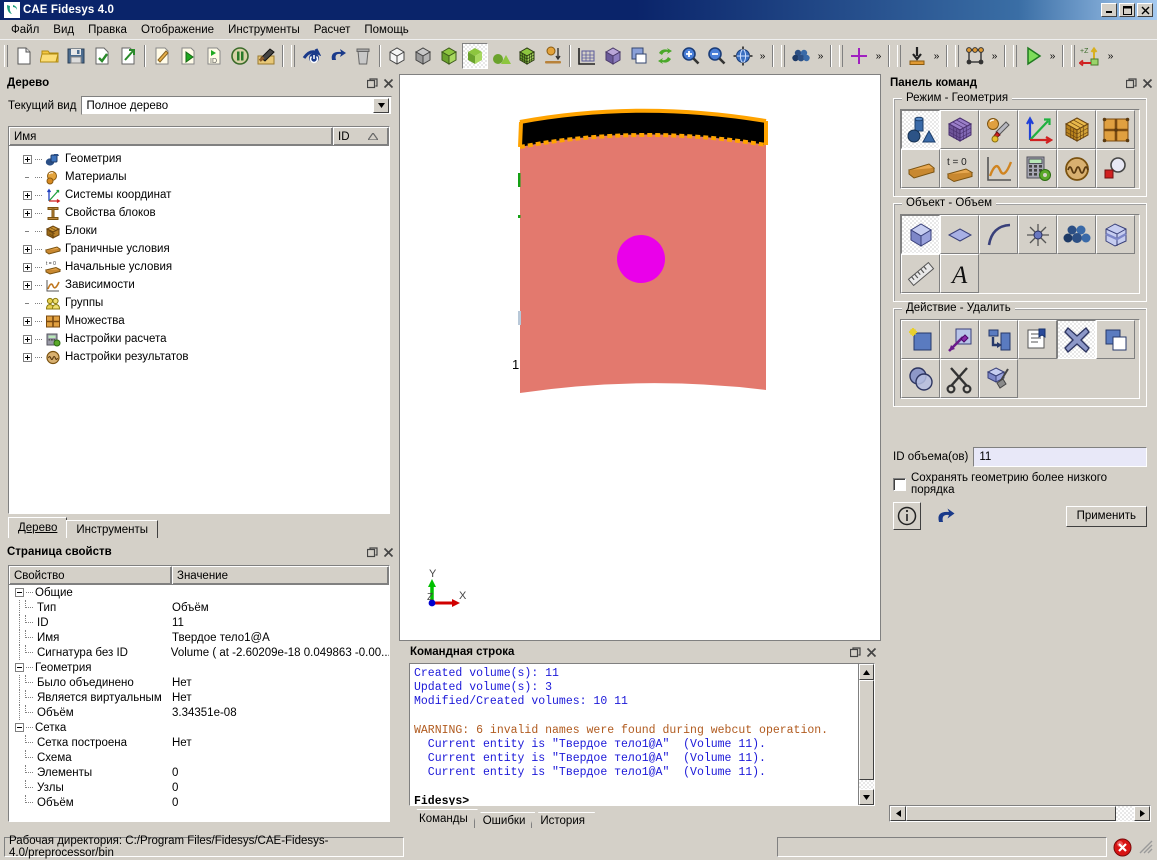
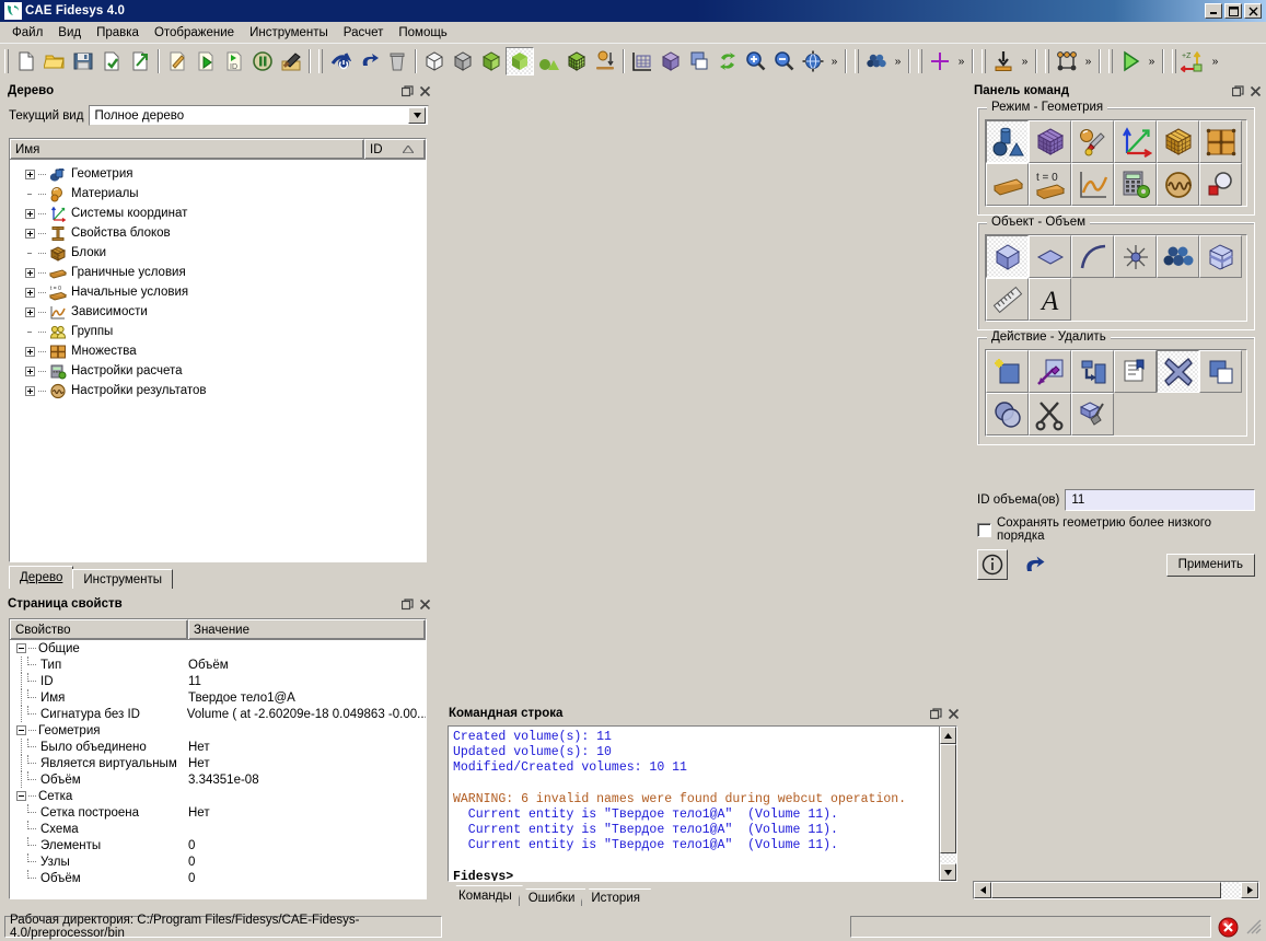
  CAE Fidesys 4.0
  Файл
  Вид
  Правка
  Отображение
  Инструменты
  Расчет
  Помощь
  »
  »
  »
  »
  »
  »
  »
  Дерево
  Текущий вид
  Полное дерево
  Имя
  ID
  Геометрия
  Материалы
  Системы координат
  Свойства блоков
  Блоки
  Граничные условия
  Начальные условия
  Зависимости
  Группы
  Множества
  Настройки расчета
  Настройки результатов
  Дерево
  Инструменты
  Страница свойств
  Свойство
  Значение
  Общие
  Тип
  Объём
  ID
  11
  Имя
  Твердое тело1@A
  Сигнатура без ID
  Volume ( at -2.60209e-18 0.049863 -0.00..
  Геометрия
  Было объединено
  Нет
  Является виртуальным
  Нет
  Объём
  3.34351e-08
  Сетка
  Сетка построена
  Нет
  Схема
  Элементы
  0
  Узлы
  0
  Объём
  0
- 1
- Y
- X
- Z
  Командная строка
- Created volume(s): 11 Updated volume(s): 3 Modified/Created volumes: 10 11 WARNING: 6 invalid names were found during webcut operation. Current entity is "Твердое тело1@A" (Volume 11). Current entity is "Твердое тело1@A" (Volume 11). Current entity is "Твердое тело1@A" (Volume 11). Fidesys>
+ Created volume(s): 11 Updated volume(s): 10 Modified/Created volumes: 10 11 WARNING: 6 invalid names were found during webcut operation. Current entity is "Твердое тело1@A" (Volume 11). Current entity is "Твердое тело1@A" (Volume 11). Current entity is "Твердое тело1@A" (Volume 11). Fidesys>
  Команды
  Ошибки
  История
  Панель команд
  Режим - Геометрия
  t = 0
  Объект - Объем
  A
  Действие - Удалить
  ID объема(ов)
  11
  Сохранять геометрию более низкого порядка
  Применить
  Рабочая директория: C:/Program Files/Fidesys/CAE-Fidesys-4.0/preprocessor/bin
